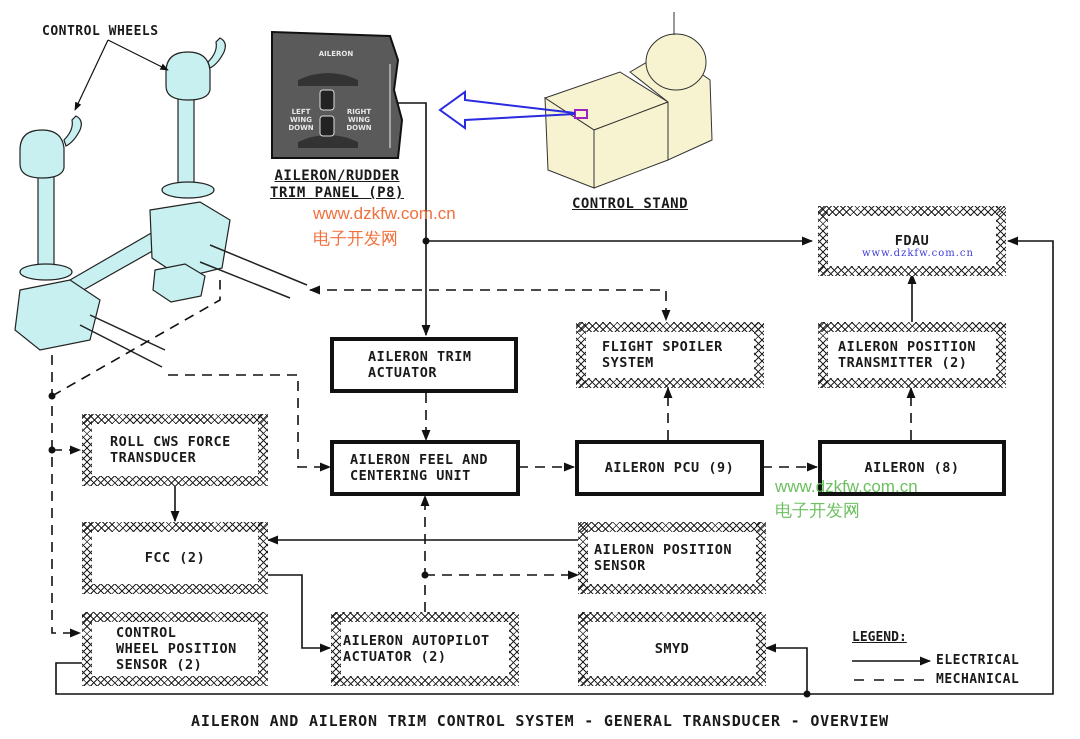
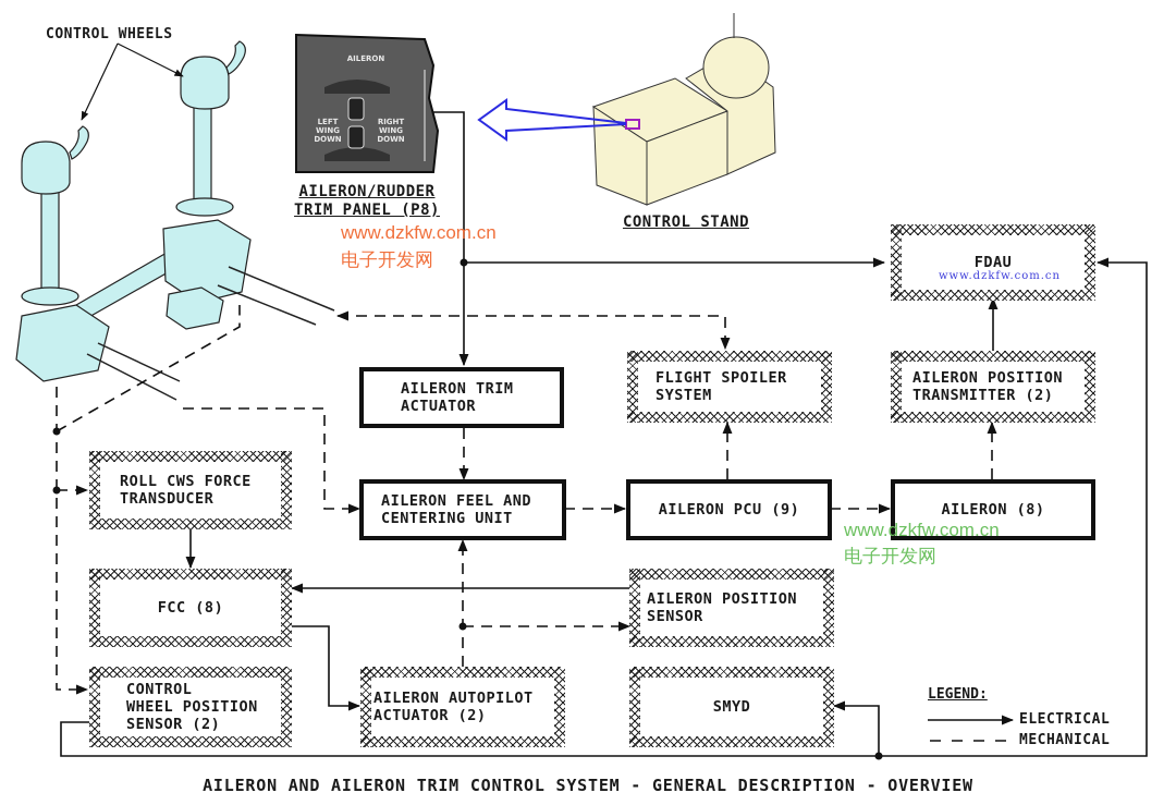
  AILERON
  LEFT
  WING
  DOWN
  RIGHT
  WING
  DOWN
  CONTROL WHEELS
  AILERON/RUDDER
  TRIM PANEL (P8)
  CONTROL STAND
  FDAU
  AILERON POSITION
  TRANSMITTER (2)
  FLIGHT SPOILER
  SYSTEM
  AILERON TRIM
  ACTUATOR
  ROLL CWS FORCE
  TRANSDUCER
  AILERON FEEL AND
  CENTERING UNIT
  AILERON PCU (9)
  AILERON (8)
- FCC (2)
+ FCC (8)
  AILERON POSITION
  SENSOR
  CONTROL
  WHEEL POSITION
  SENSOR (2)
  AILERON AUTOPILOT
  ACTUATOR (2)
  SMYD
  LEGEND:
  ELECTRICAL
  MECHANICAL
  www.dzkfw.com.cn
  电子开发网
  www.dzkfw.com.cn
  电子开发网
  www.dzkfw.com.cn
- AILERON AND AILERON TRIM CONTROL SYSTEM - GENERAL TRANSDUCER - OVERVIEW
+ AILERON AND AILERON TRIM CONTROL SYSTEM - GENERAL DESCRIPTION - OVERVIEW
